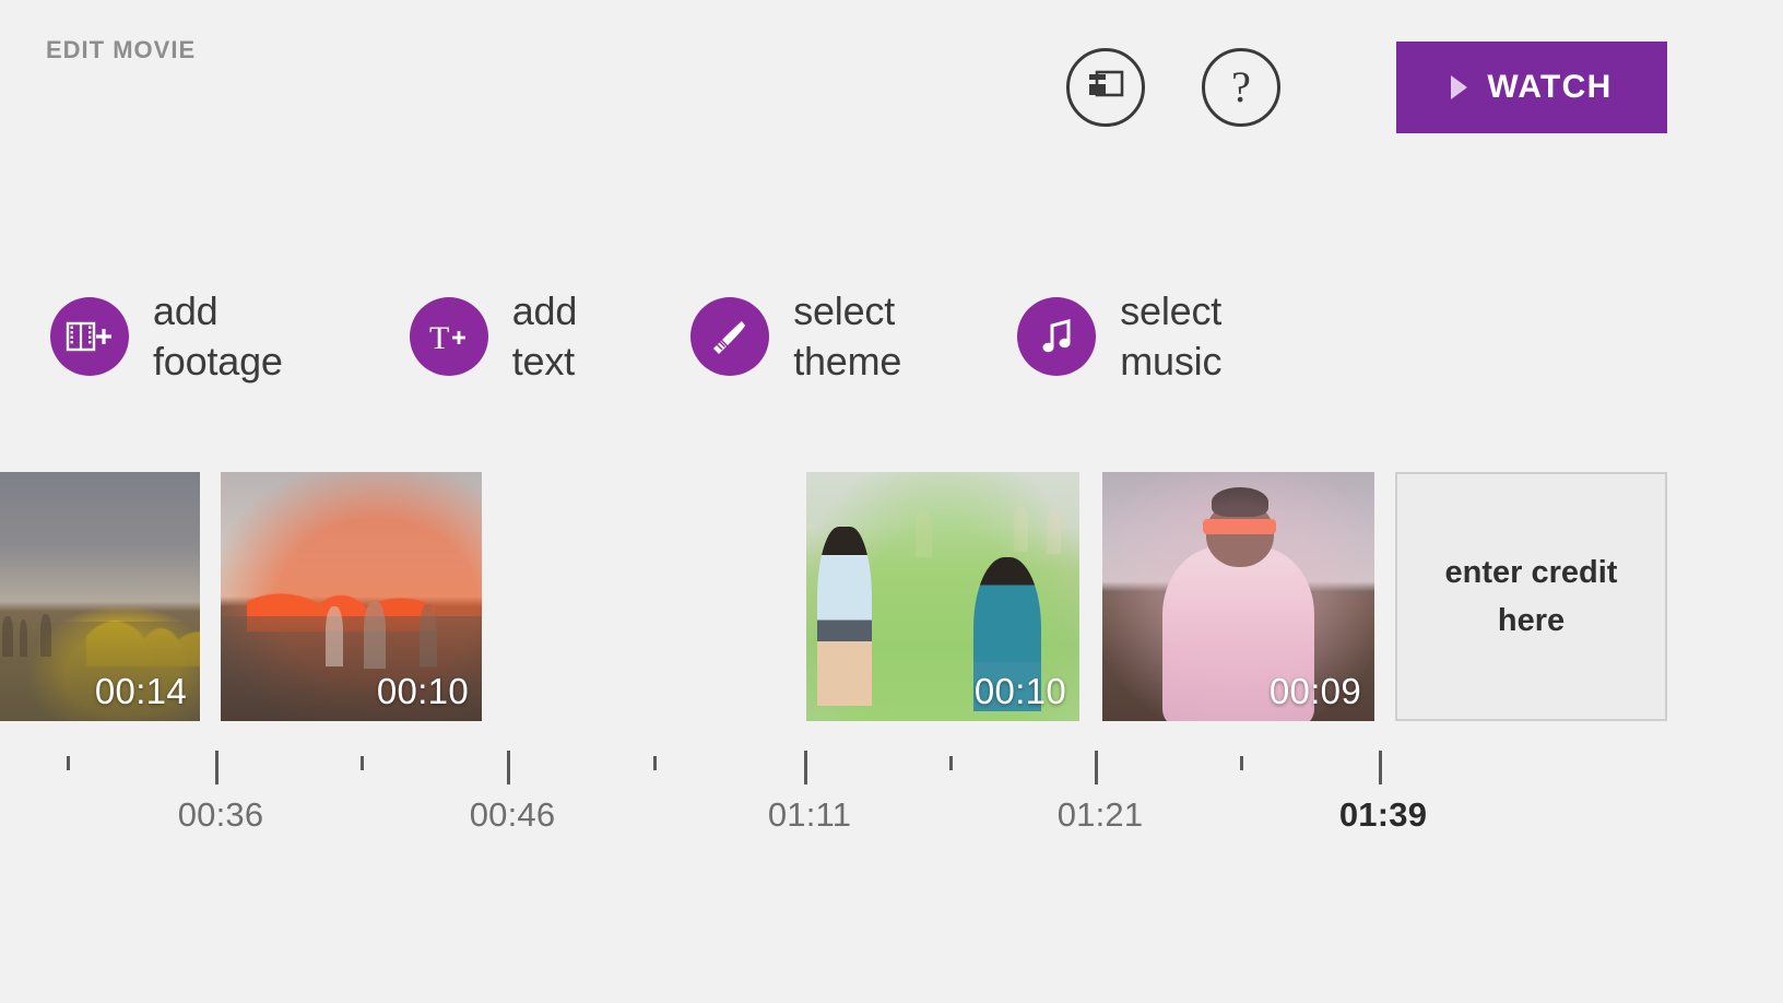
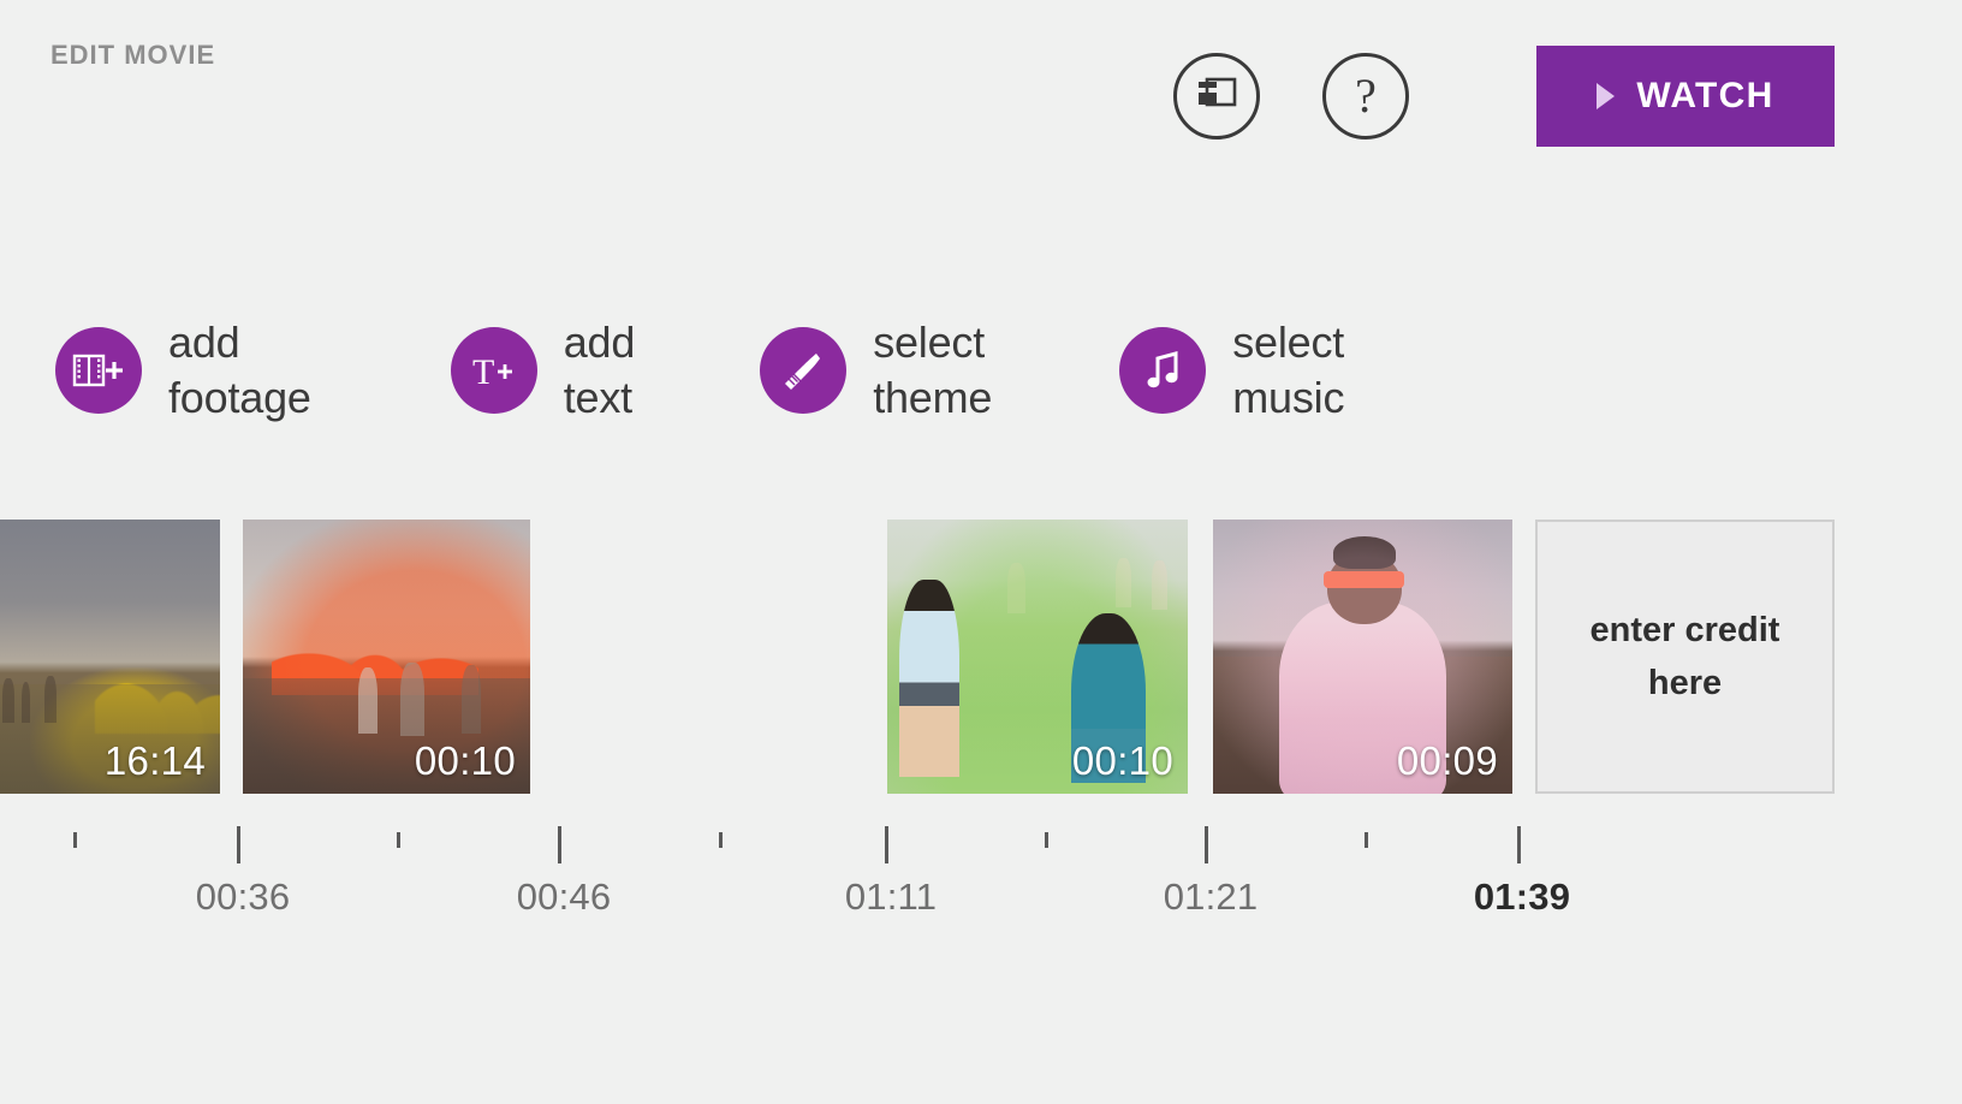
  EDIT MOVIE
  ?
  WATCH
  add
  footage
  T
  add
  text
  select
  theme
  select
  music
- 00:14
+ 16:14
  00:10
  00:10
  00:09
  enter credit
  here
  00:36
  00:46
  01:11
  01:21
  01:39
